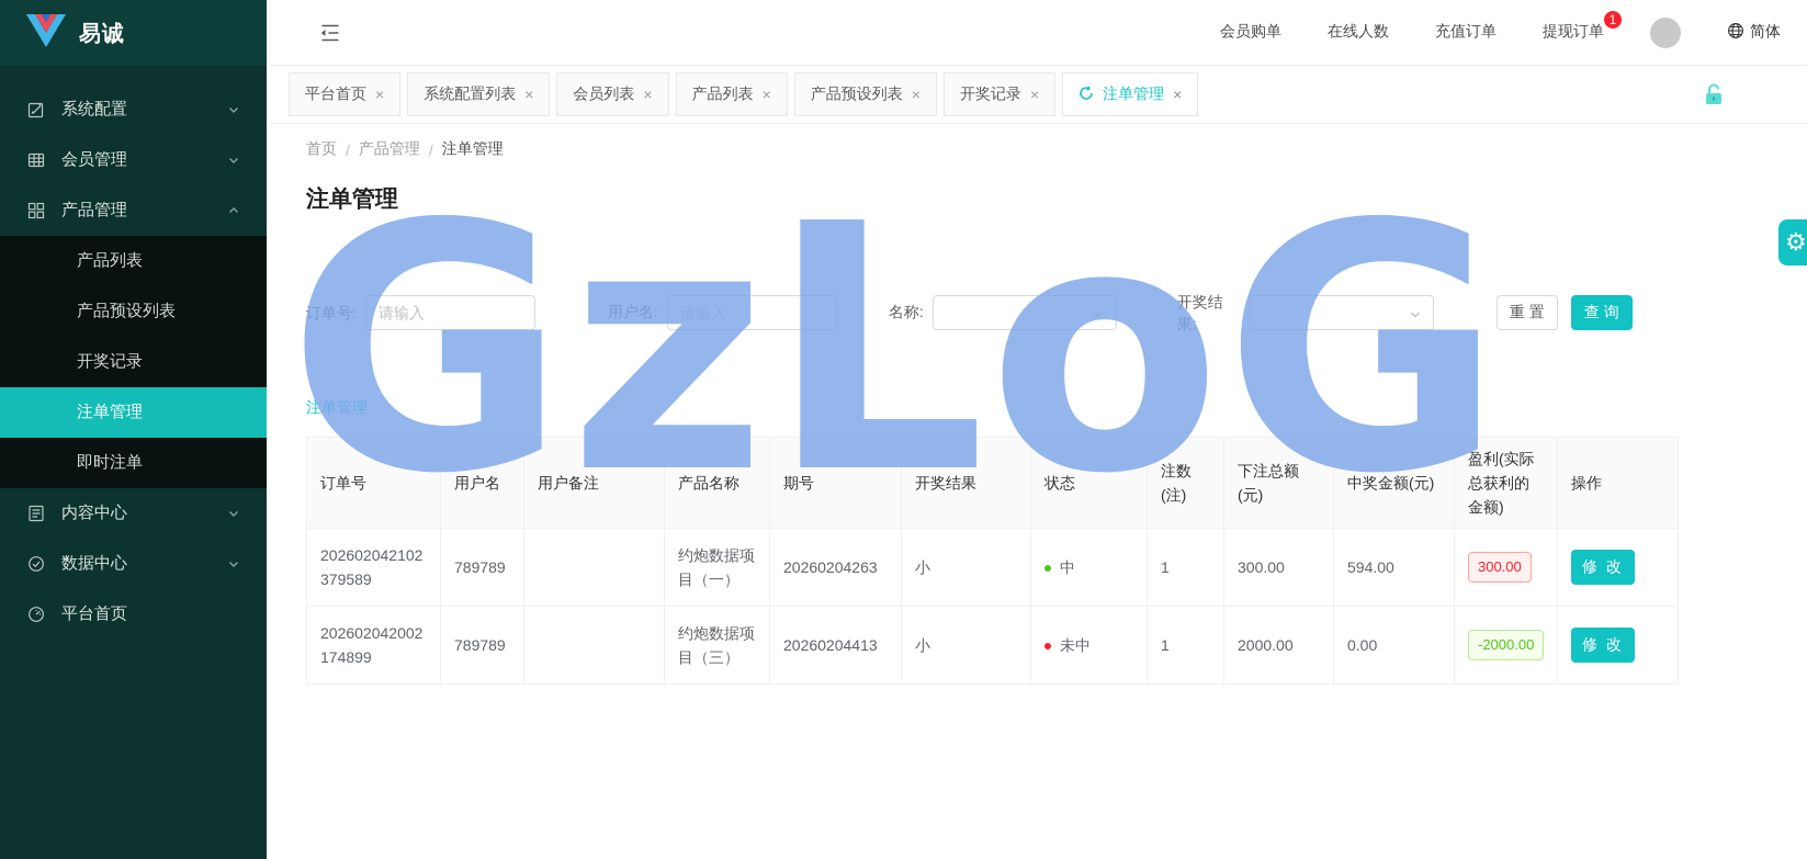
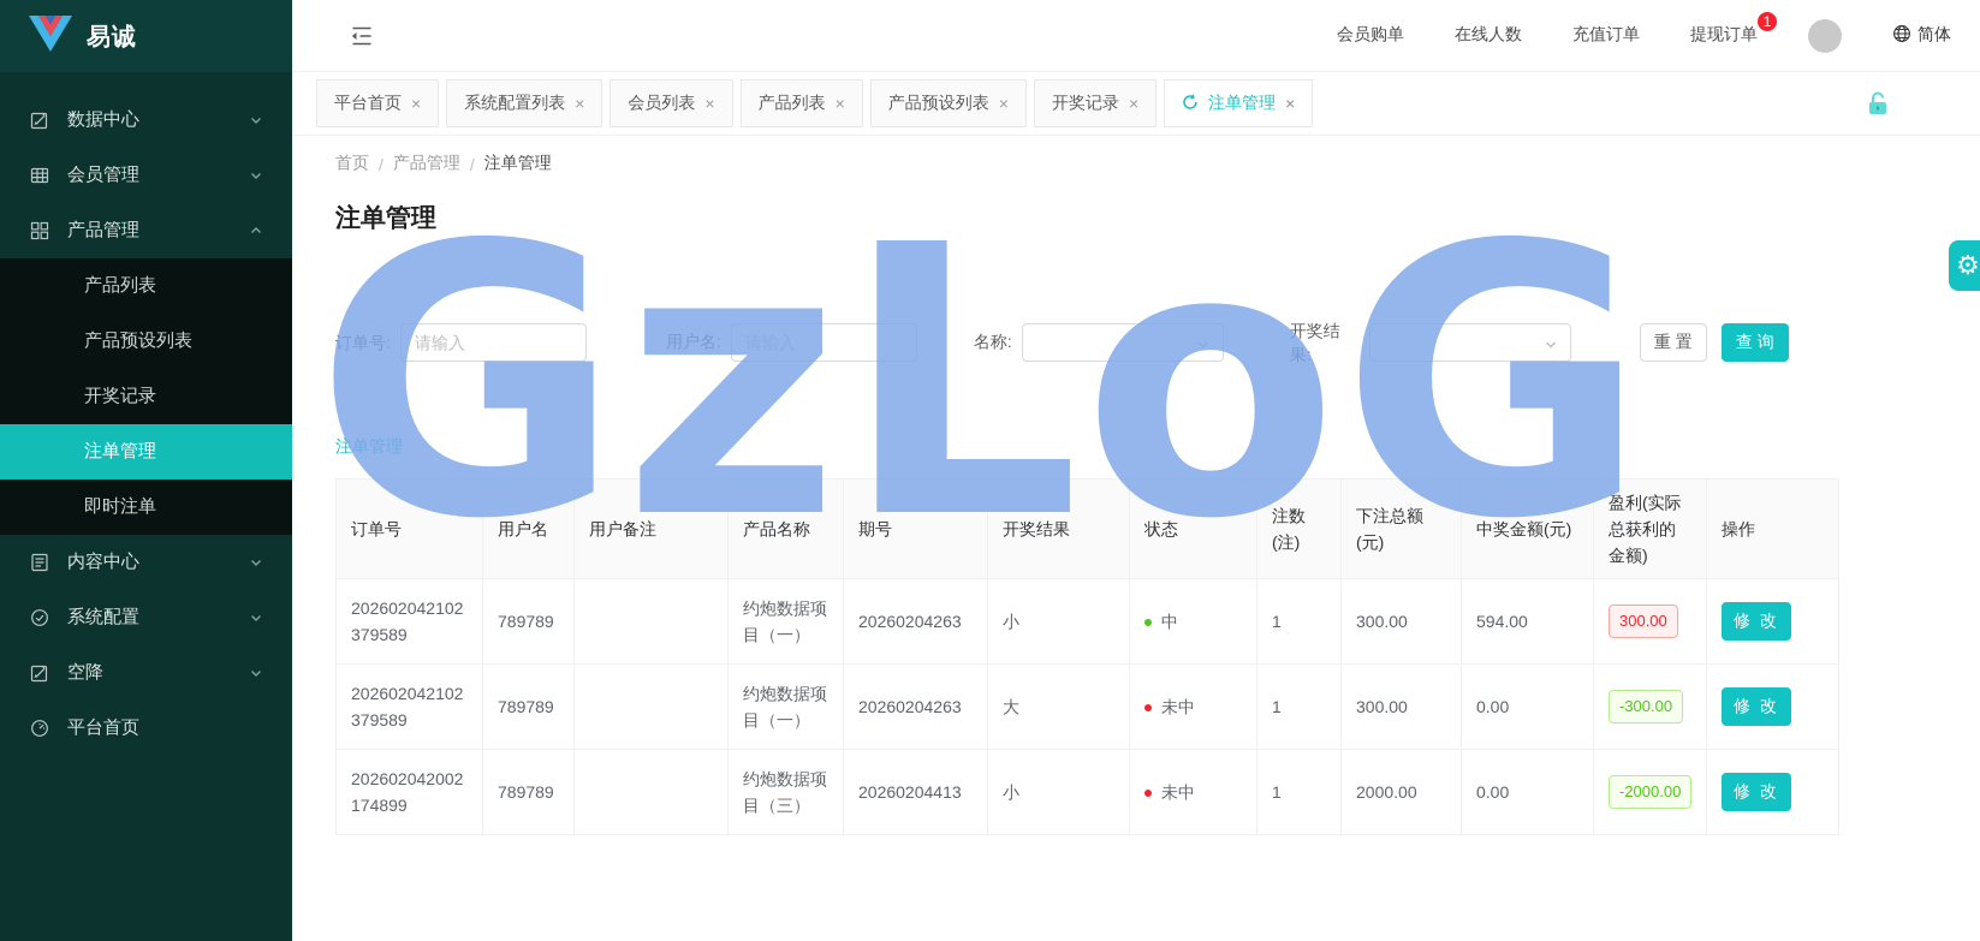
  易诚
- 系统配置
+ 数据中心
  会员管理
  产品管理
  产品列表
  产品预设列表
  开奖记录
  注单管理
  即时注单
  内容中心
- 数据中心
+ 系统配置
+ 空降
  平台首页
  会员购单
  在线人数
  充值订单
  提现订单
  1
  简体
  平台首页
  ×
  系统配置列表
  ×
  会员列表
  ×
  产品列表
  ×
  产品预设列表
  ×
  开奖记录
  ×
  注单管理
  ×
  首页
  /
  产品管理
  /
  注单管理
  注单管理
  订单号:
  请输入
  用户名:
  名称:
  开奖结果:
  重 置
  查 询
  注单管理
  订单号	用户名	用户备注	产品名称	期号	开奖结果	状态	注数(注)	下注总额(元)	中奖金额(元)	盈利(实际总获利的金额)	操作
  202602042102379589	789789		约炮数据项目（一）	20260204263	小	中	1	300.00	594.00	300.00	修 改
+ 202602042102379589	789789		约炮数据项目（一）	20260204263	大	未中	1	300.00	0.00	-300.00	修 改
  202602042002174899	789789		约炮数据项目（三）	20260204413	小	未中	1	2000.00	0.00	-2000.00	修 改
  GzLoG
  ⚙
